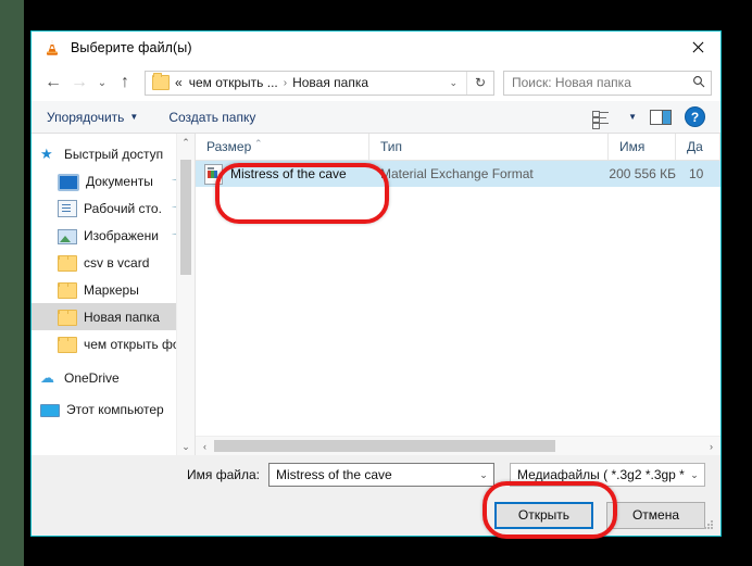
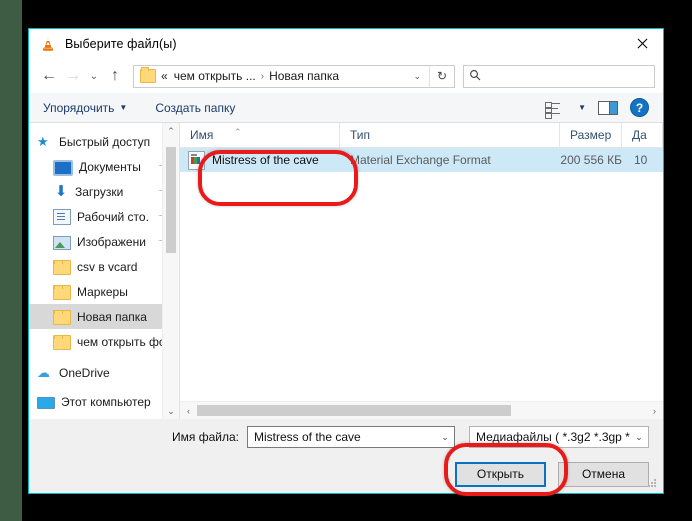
  Выберите файл(ы)
  ←
  →
  ⌄
  ↑
  «
  чем открыть ...
  ›
  Новая папка
  ⌄
  ↻
- Поиск: Новая папка
  Упорядочить
  ▼
  Создать папку
  ▼
  ?
  ★
  Быстрый доступ
  Документы
+ ⬇
+ Загрузки
  Рабочий сто.
  Изображени
  csv в vcard
  Маркеры
  Новая папка
  чем открыть ф
  ☁
  OneDrive
  Этот компьютер
  ⌃
  ⌄
- Размер
+ Имя
  ⌃
  Тип
- Имя
+ Размер
  Да
  Mistress of the cave
  Material Exchange Format
  200 556 КБ
  10
  ‹
  ›
  Имя файла:
  Mistress of the cave
  ⌄
  Медиафайлы ( *.3g2 *.3gp *
  ⌄
  Открыть
  Отмена
